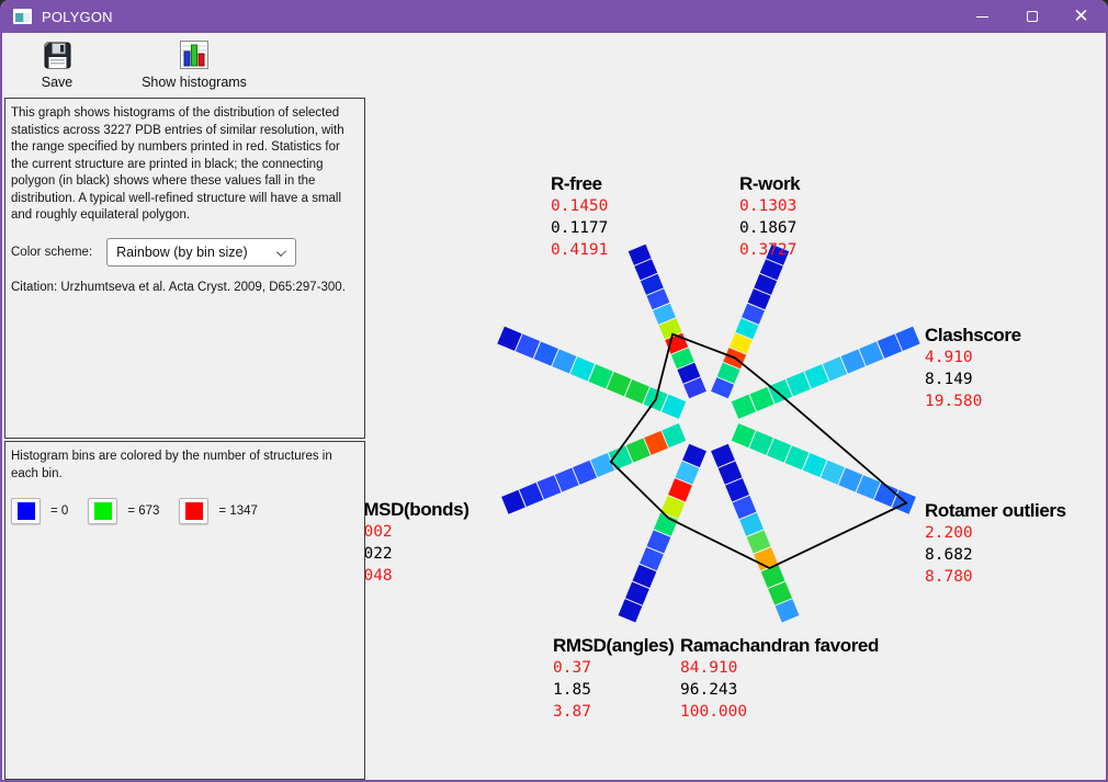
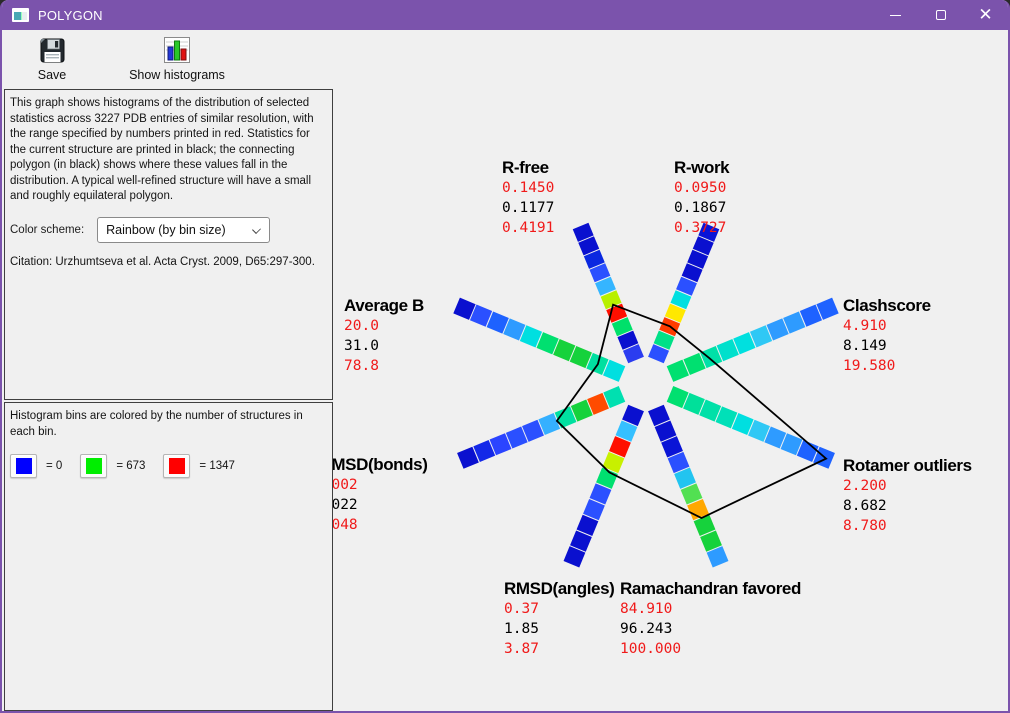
  POLYGON
  ✕
  Save
  Show histograms
  This graph shows histograms of the distribution of selected statistics across 3227 PDB entries of similar resolution, with the range specified by numbers printed in red. Statistics for the current structure are printed in black; the connecting polygon (in black) shows where these values fall in the distribution. A typical well-refined structure will have a small and roughly equilateral polygon.
  Color scheme:
  Rainbow (by bin size)
  Citation: Urzhumtseva et al. Acta Cryst. 2009, D65:297-300.
  Histogram bins are colored by the number of structures in each bin.
  = 0
  = 673
  = 1347
  Clashscore
  4.910
  8.149
  19.580
  R-work
- 0.1303
+ 0.0950
  0.1867
  0.3727
  R-free
  0.1450
  0.1177
  0.4191
+ Average B
+ 20.0
+ 31.0
+ 78.8
  MSD(bonds)
  RMSD(angles)
  0.37
  1.85
  3.87
  Ramachandran favored
  84.910
  96.243
  100.000
  Rotamer outliers
  2.200
  8.682
  8.780
